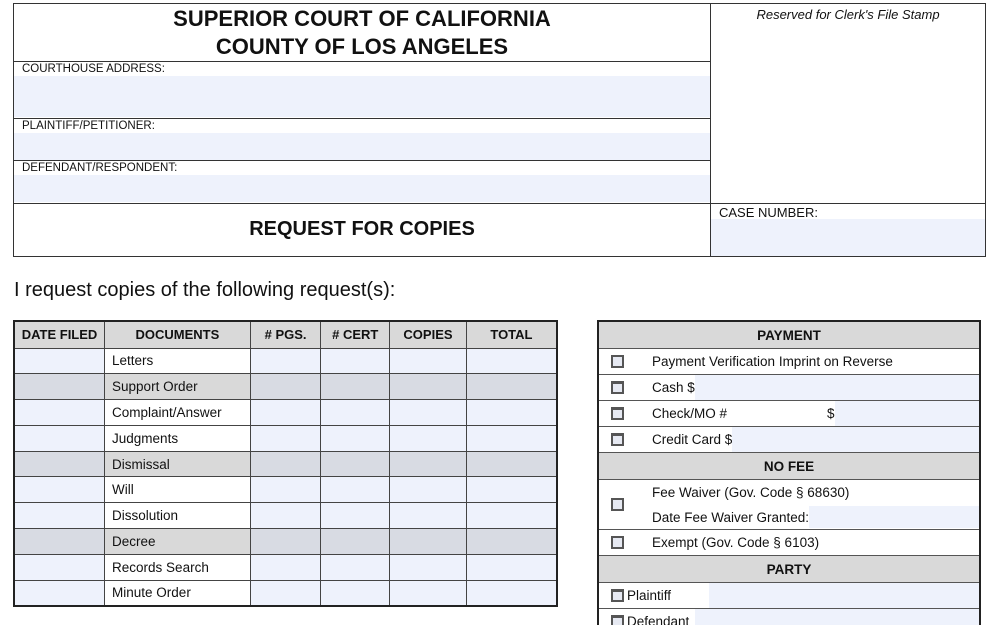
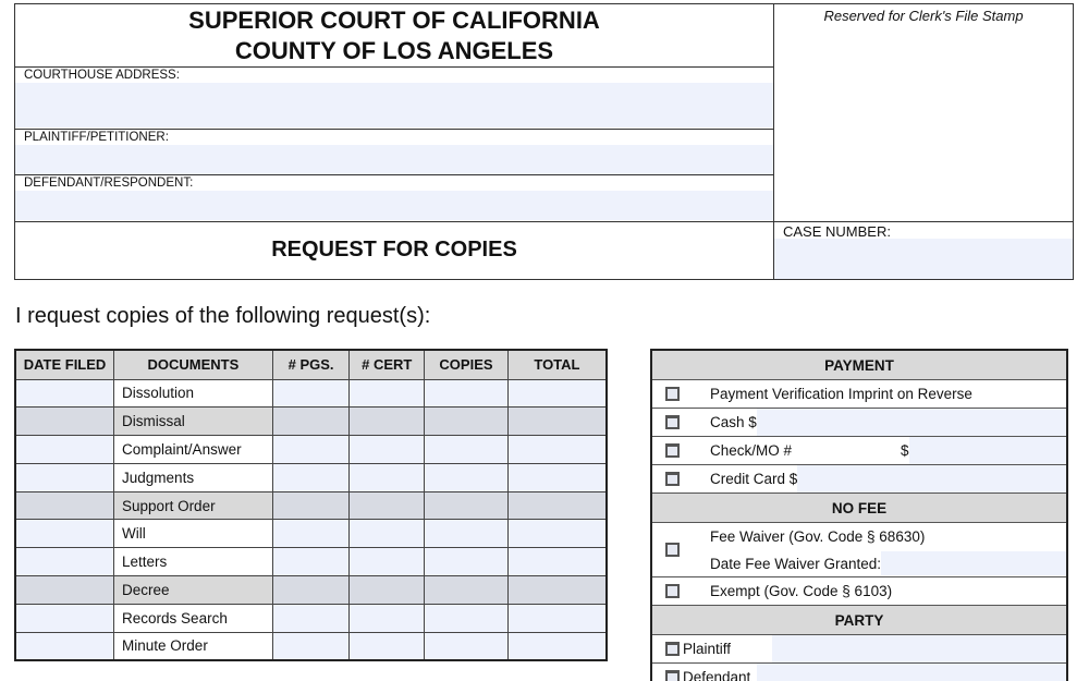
  SUPERIOR COURT OF CALIFORNIA
  COUNTY OF LOS ANGELES
  COURTHOUSE ADDRESS:
  PLAINTIFF/PETITIONER:
  DEFENDANT/RESPONDENT:
  REQUEST FOR COPIES
  Reserved for Clerk's File Stamp
  CASE NUMBER:
  I request copies of the following request(s):
  DATE FILED	DOCUMENTS	# PGS.	# CERT	COPIES	TOTAL
- 	Letters
+ 	Dissolution
- 	Support Order
+ 	Dismissal
  	Complaint/Answer
  	Judgments
- 	Dismissal
+ 	Support Order
  	Will
- 	Dissolution
+ 	Letters
  	Decree
  	Records Search
  	Minute Order
  PAYMENT
  Payment Verification Imprint on Reverse
  Cash $
  Check/MO #
  $
  Credit Card $
  NO FEE
  Fee Waiver (Gov. Code § 68630)
  Date Fee Waiver Granted:
  Exempt (Gov. Code § 6103)
  PARTY
  Plaintiff
  Defendant
